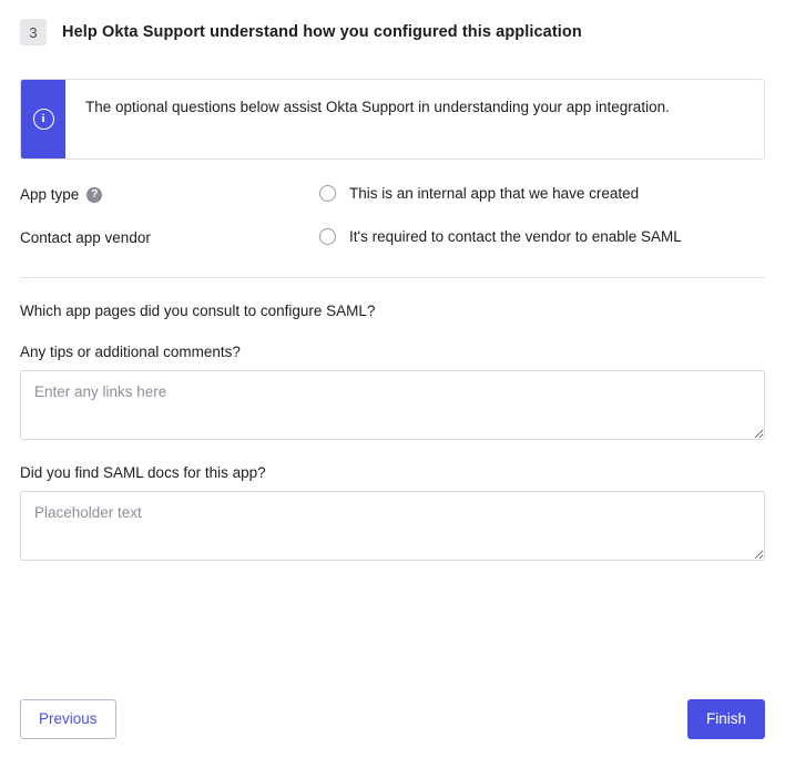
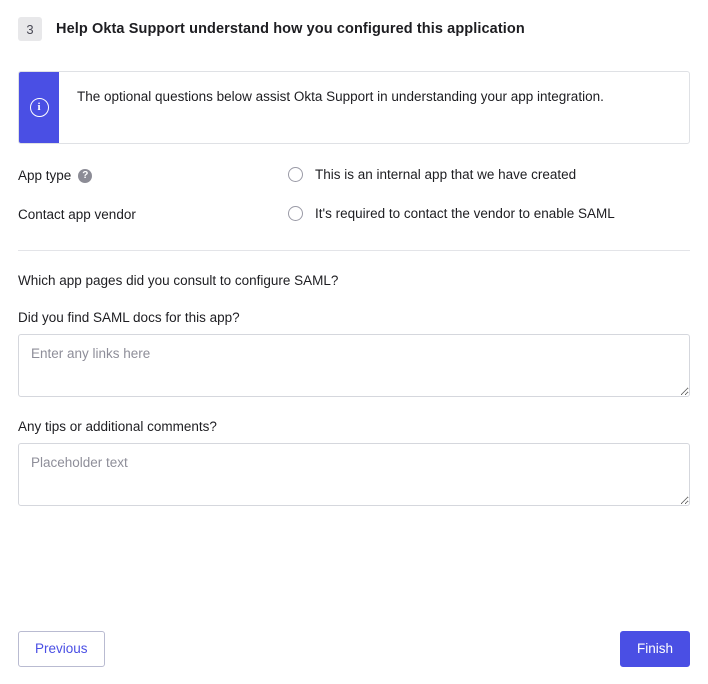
  3
  Help Okta Support understand how you configured this application
  i
  The optional questions below assist Okta Support in understanding your app integration.
  App type
  ?
  This is an internal app that we have created
  Contact app vendor
  It's required to contact the vendor to enable SAML
  Which app pages did you consult to configure SAML?
- Any tips or additional comments?
+ Did you find SAML docs for this app?
  Enter any links here
- Did you find SAML docs for this app?
+ Any tips or additional comments?
  Placeholder text
  Previous
  Finish
